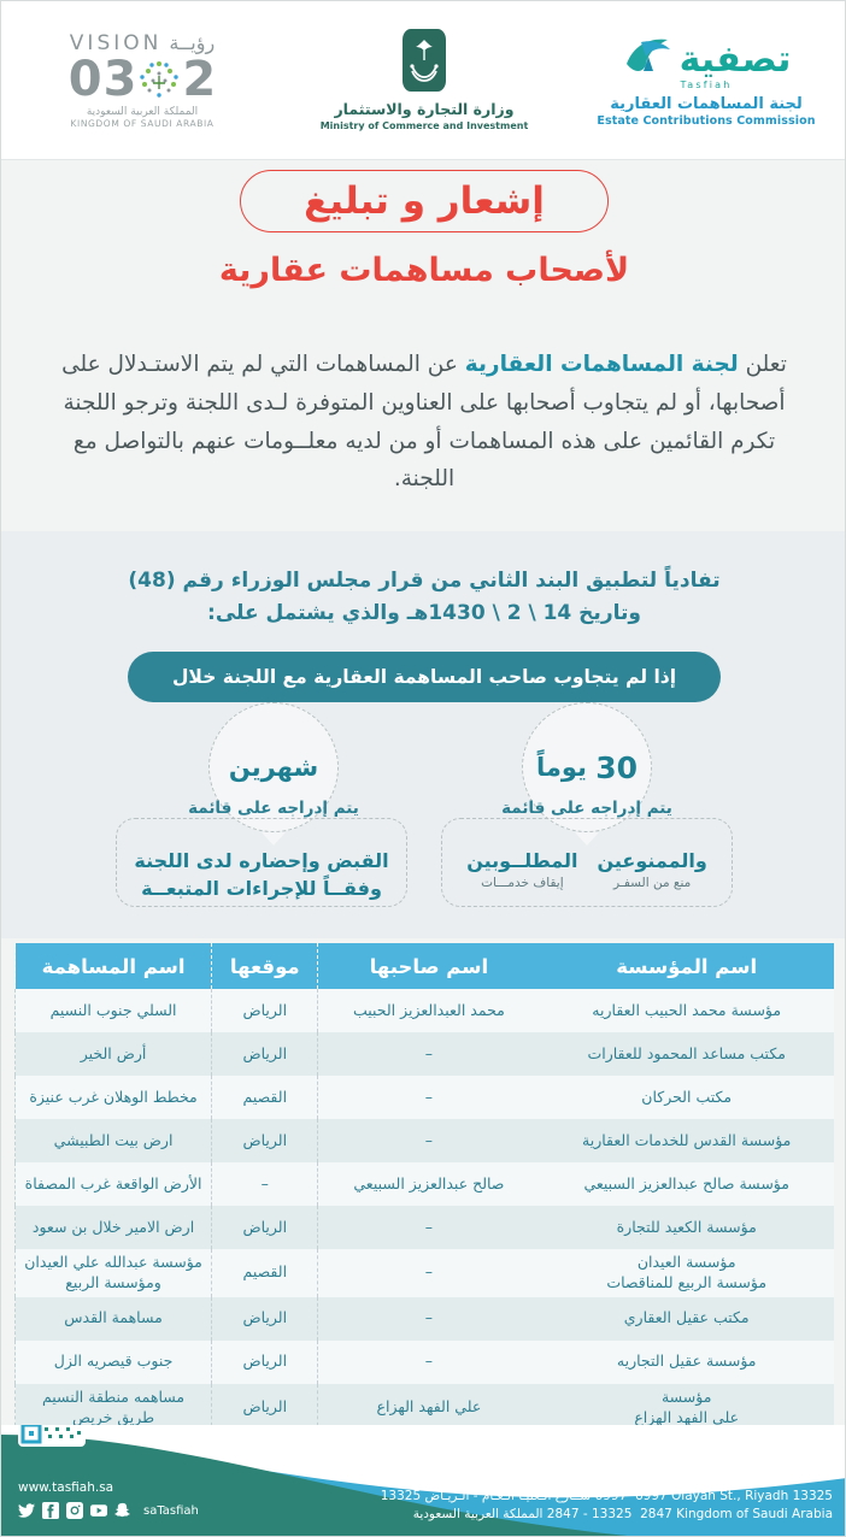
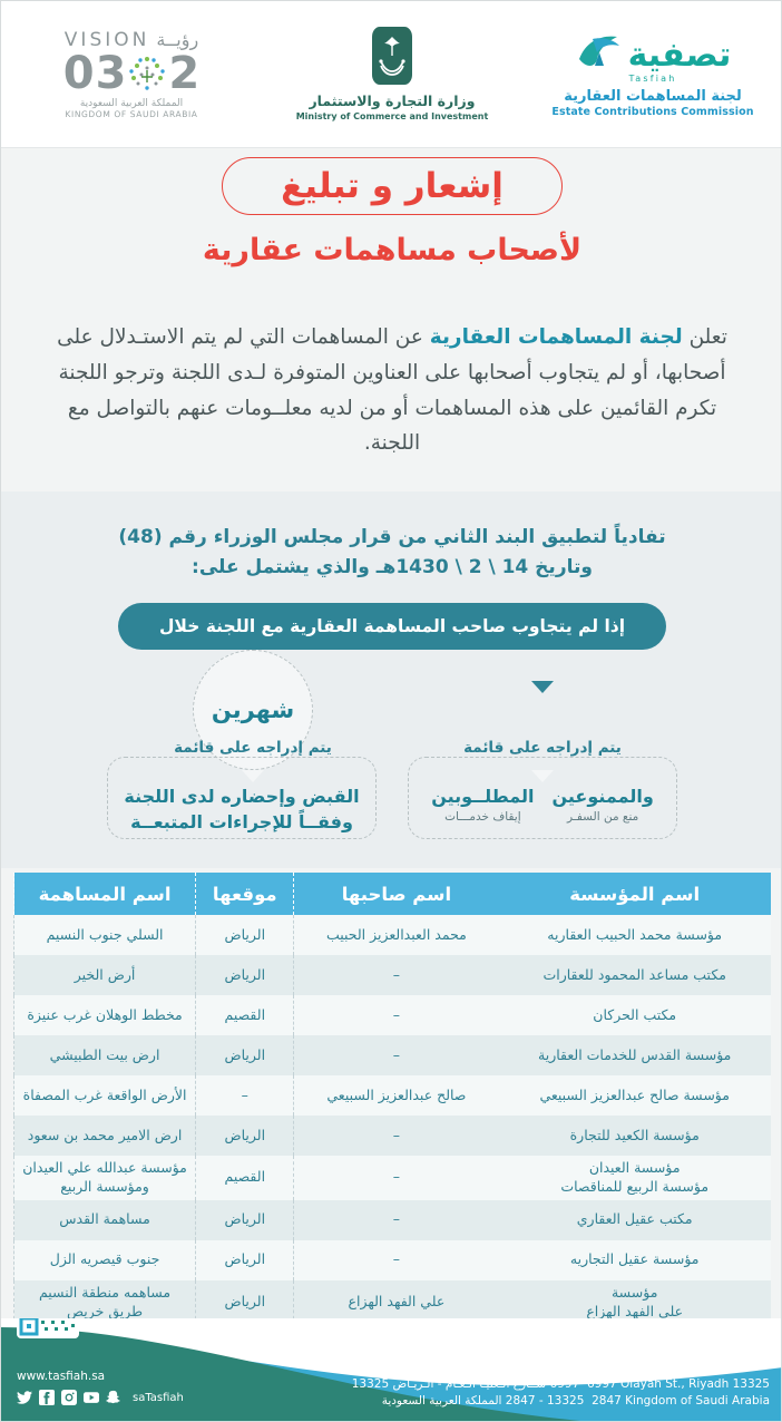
  تصفية
  Tasfiah
  لجنة المساهمات العقارية
  Estate Contributions Commission
  وزارة التجارة والاستثمار
  Ministry of Commerce and Investment
  VISION
  رؤيــة
  2
  3
  0
  المملكة العربية السعودية
  KINGDOM OF SAUDI ARABIA
  إشعار و تبليغ
  لأصحاب مساهمات عقارية
  تعلن لجنة المساهمات العقارية عن المساهمات التي لم يتم الاستـدلال على أصحابها، أو لم يتجاوب أصحابها على العناوين المتوفرة لـدى اللجنة وترجو اللجنة تكرم القائمين على هذه المساهمات أو من لديه معلــومات عنهم بالتواصل مع اللجنة.
  تفادياً لتطبيق البند الثاني من قرار مجلس الوزراء رقم (48)
  وتاريخ 14 \ 2 \ 1430هـ والذي يشتمل على:
  إذا لم يتجاوب صاحب المساهمة العقارية مع اللجنة خلال
- 30
- يوماً
  شهرين
  يتم إدراجه على قائمة
  يتم إدراجه على قائمة
  والممنوعين
  منع من السفـر
  المطلــوبين
  إيقاف خدمـــات
  القبض وإحضاره لدى اللجنة
  وفقــاً للإجراءات المتبعــة
  اسم المؤسسة	اسم صاحبها	موقعها	اسم المساهمة
  مؤسسة محمد الحبيب العقاريه	محمد العبدالعزيز الحبيب	الرياض	السلي جنوب النسيم
  مكتب مساعد المحمود للعقارات	–	الرياض	أرض الخير
  مكتب الحركان	–	القصيم	مخطط الوهلان غرب عنيزة
  مؤسسة القدس للخدمات العقارية	–	الرياض	ارض بيت الطبيشي
  مؤسسة صالح عبدالعزيز السبيعي	صالح عبدالعزيز السبيعي	–	الأرض الواقعة غرب المصفاة
- مؤسسة الكعيد للتجارة	–	الرياض	ارض الامير خلال بن سعود
+ مؤسسة الكعيد للتجارة	–	الرياض	ارض الامير محمد بن سعود
  مؤسسة العيدانمؤسسة الربيع للمناقصات	–	القصيم	مؤسسة عبدالله علي العيدانومؤسسة الربيع
  مكتب عقيل العقاري	–	الرياض	مساهمة القدس
  مؤسسة عقيل التجاريه	–	الرياض	جنوب قيصريه الزل
  مؤسسةعلي الفهد الهزاع	علي الفهد الهزاع	الرياض	مساهمه منطقة النسيم طريق خريص
  www.tasfiah.sa
  saTasfiah
  6997 Olayah St., Riyadh 13325 6997 شــارع الـعليـا الـعـام - الـريـاض 13325
  2847 Kingdom of Saudi Arabia 13325 - 2847 المملكة العربية السعودية
